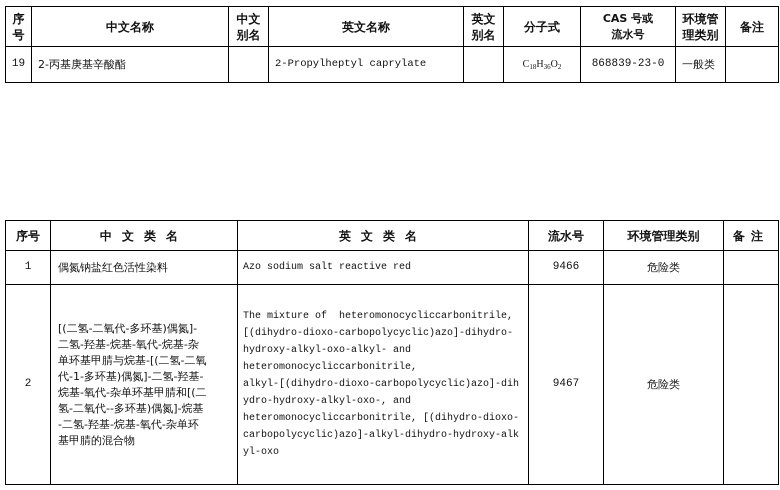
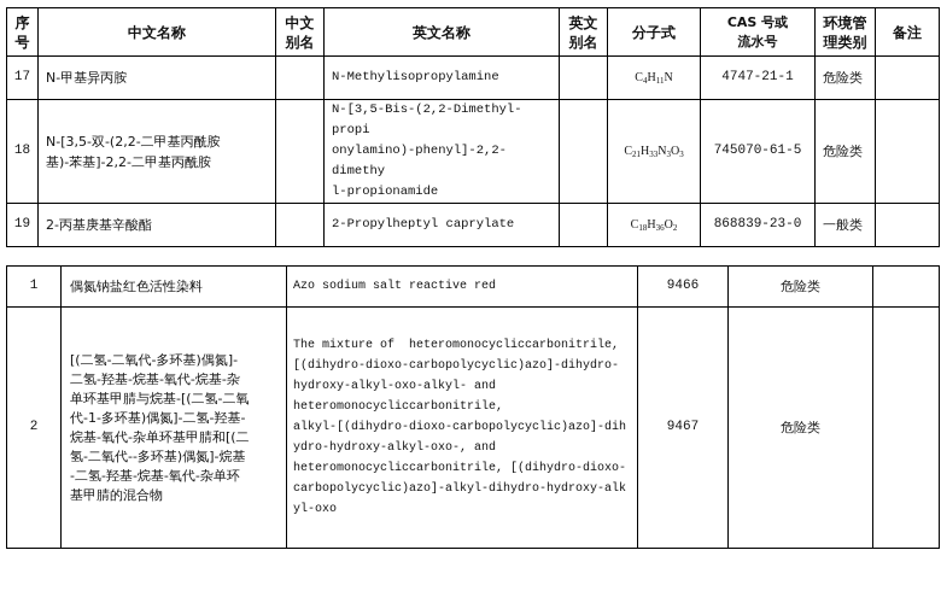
  序号	中文名称	中文别名	英文名称	英文别名	分子式	CAS 号或流水号	环境管理类别	备注
+ 17	N-甲基异丙胺		N-Methylisopropylamine		C4H11N	4747-21-1	危险类
+ 18	N-[3,5-双-(2,2-二甲基丙酰胺基)-苯基]-2,2-二甲基丙酰胺		N-[3,5-Bis-(2,2-Dimethyl-propionylamino)-phenyl]-2,2-dimethyl-propionamide		C21H33N3O3	745070-61-5	危险类
  19	2-丙基庚基辛酸酯		2-Propylheptyl caprylate		C18H36O2	868839-23-0	一般类
- 序号	中文类名	英文类名	流水号	环境管理类别	备注
  1	偶氮钠盐红色活性染料	Azo sodium salt reactive red	9466	危险类
  2	[(二氢-二氧代-多环基)偶氮]- 二氢-羟基-烷基-氧代-烷基-杂 单环基甲腈与烷基-[(二氢-二氧 代-1-多环基)偶氮]-二氢-羟基- 烷基-氧代-杂单环基甲腈和[(二 氢-二氧代--多环基)偶氮]-烷基 -二氢-羟基-烷基-氧代-杂单环 基甲腈的混合物	The mixture of heteromonocycliccarbonitrile, [(dihydro-dioxo-carbopolycyclic)azo]-dihydro- hydroxy-alkyl-oxo-alkyl- and heteromonocycliccarbonitrile, alkyl-[(dihydro-dioxo-carbopolycyclic)azo]-dih ydro-hydroxy-alkyl-oxo-, and heteromonocycliccarbonitrile, [(dihydro-dioxo- carbopolycyclic)azo]-alkyl-dihydro-hydroxy-alk yl-oxo	9467	危险类
